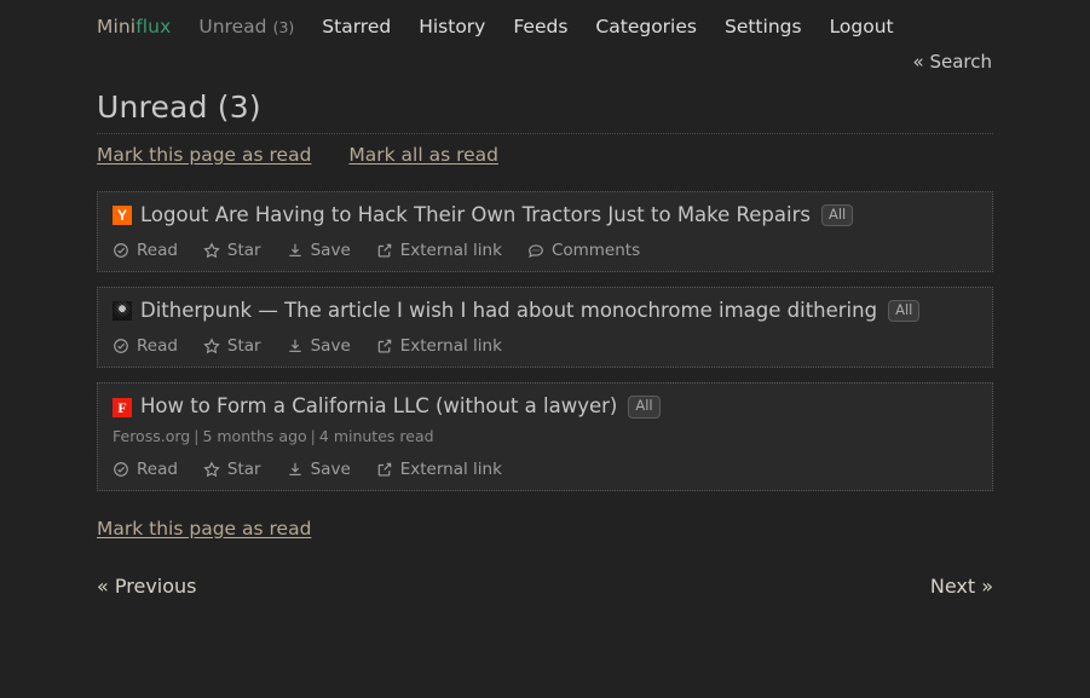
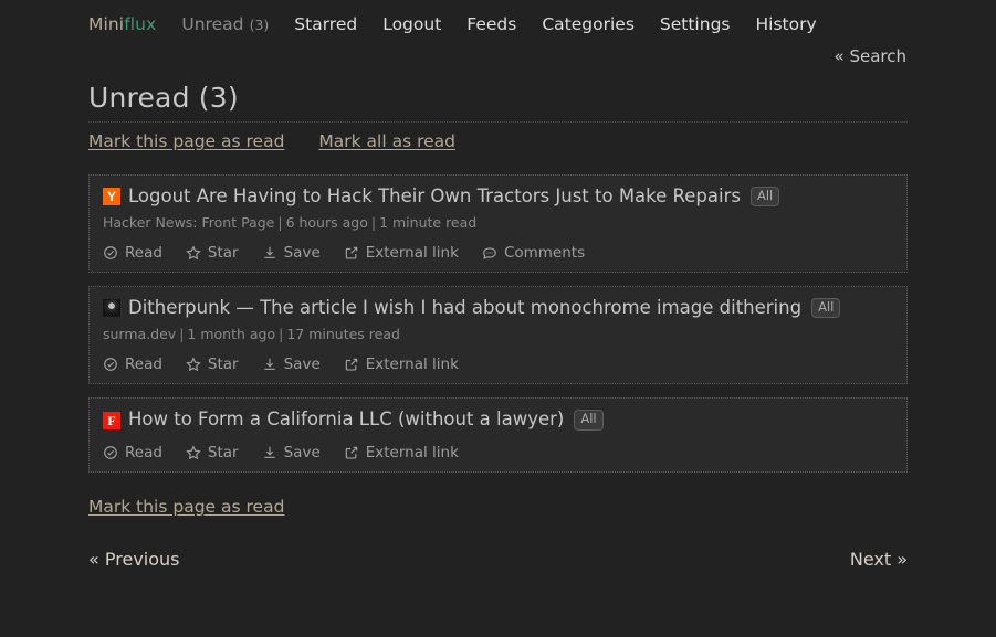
  Miniflux
  Unread (3)
  Starred
- History
+ Logout
  Feeds
  Categories
  Settings
- Logout
+ History
  « Search
  Unread (3)
  Mark this page as read
  Mark all as read
  Y
  Logout Are Having to Hack Their Own Tractors Just to Make Repairs
  All
+ Hacker News: Front Page | 6 hours ago | 1 minute read
  Read
  Star
  Save
  External link
  Comments
  Ditherpunk — The article I wish I had about monochrome image dithering
  All
+ surma.dev | 1 month ago | 17 minutes read
  Read
  Star
  Save
  External link
  F
  How to Form a California LLC (without a lawyer)
  All
- Feross.org | 5 months ago | 4 minutes read
  Read
  Star
  Save
  External link
  Mark this page as read
  « Previous
  Next »
